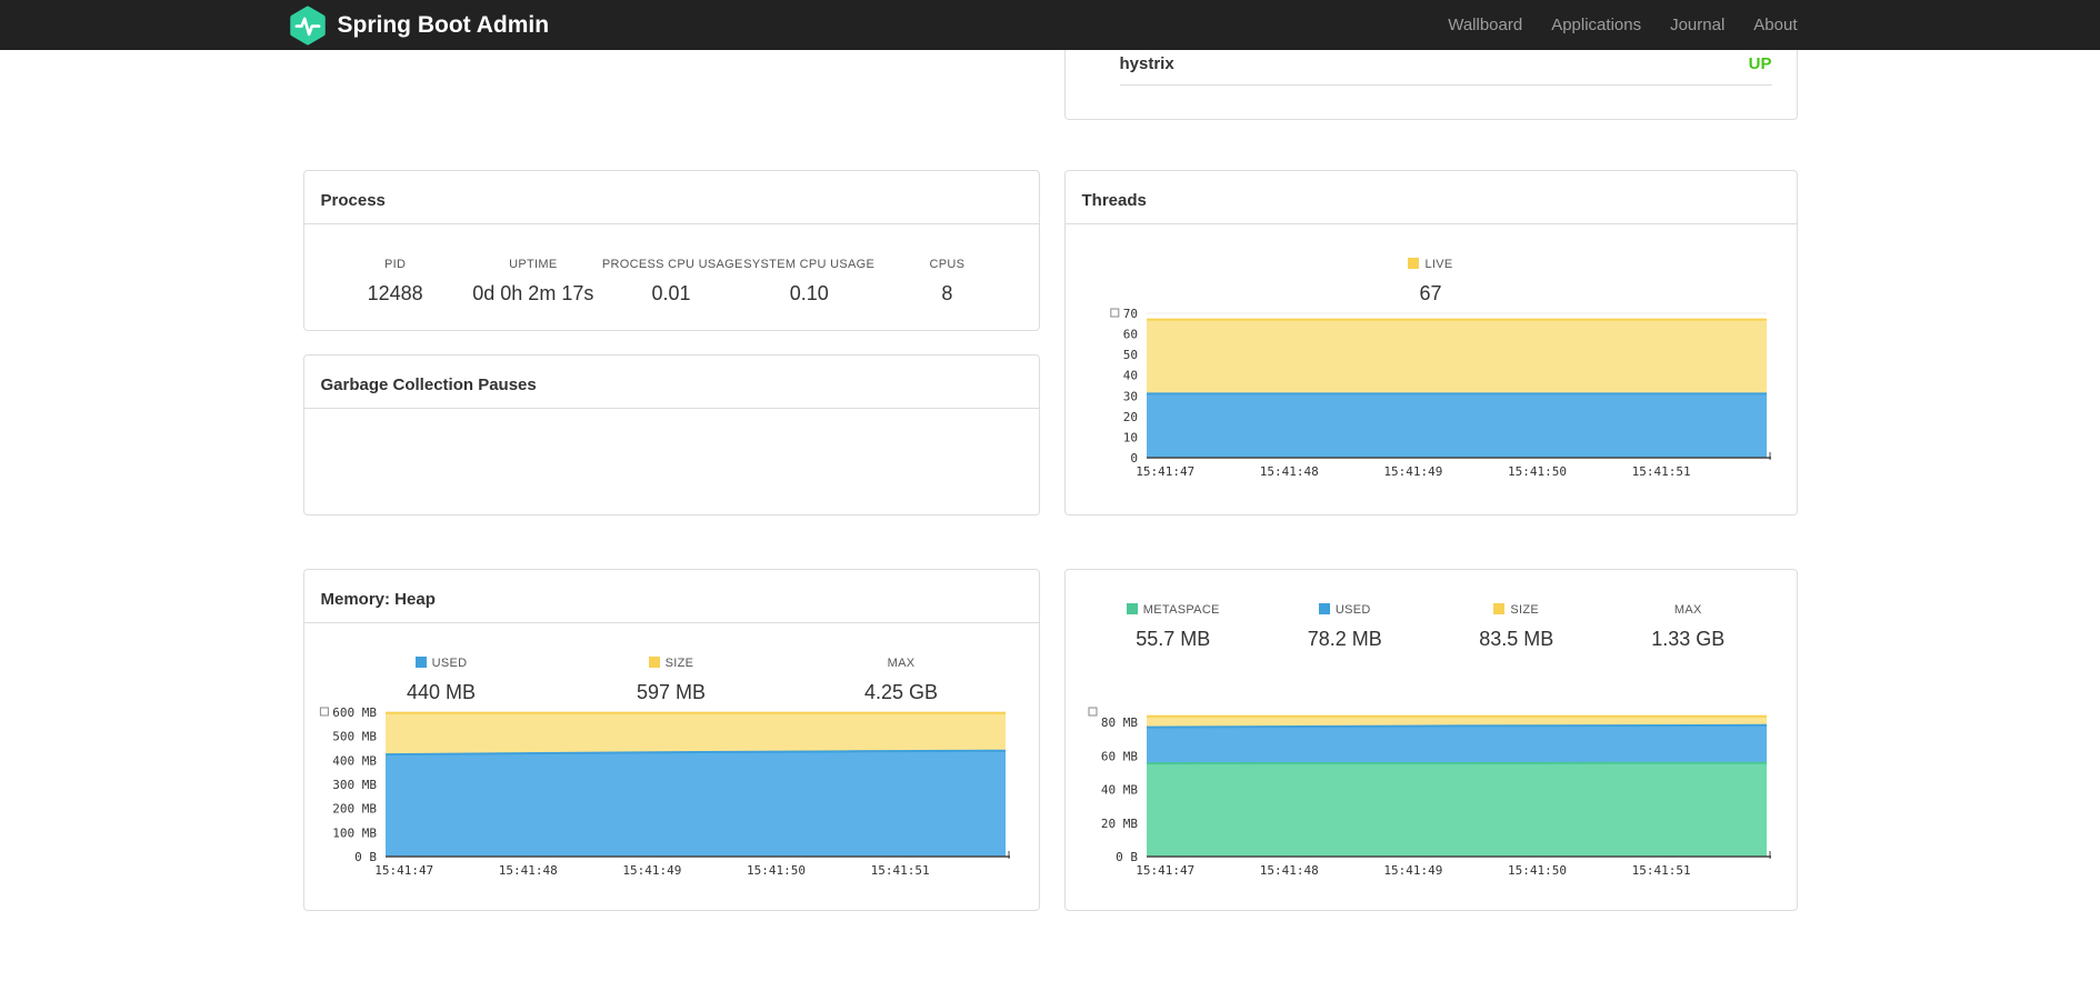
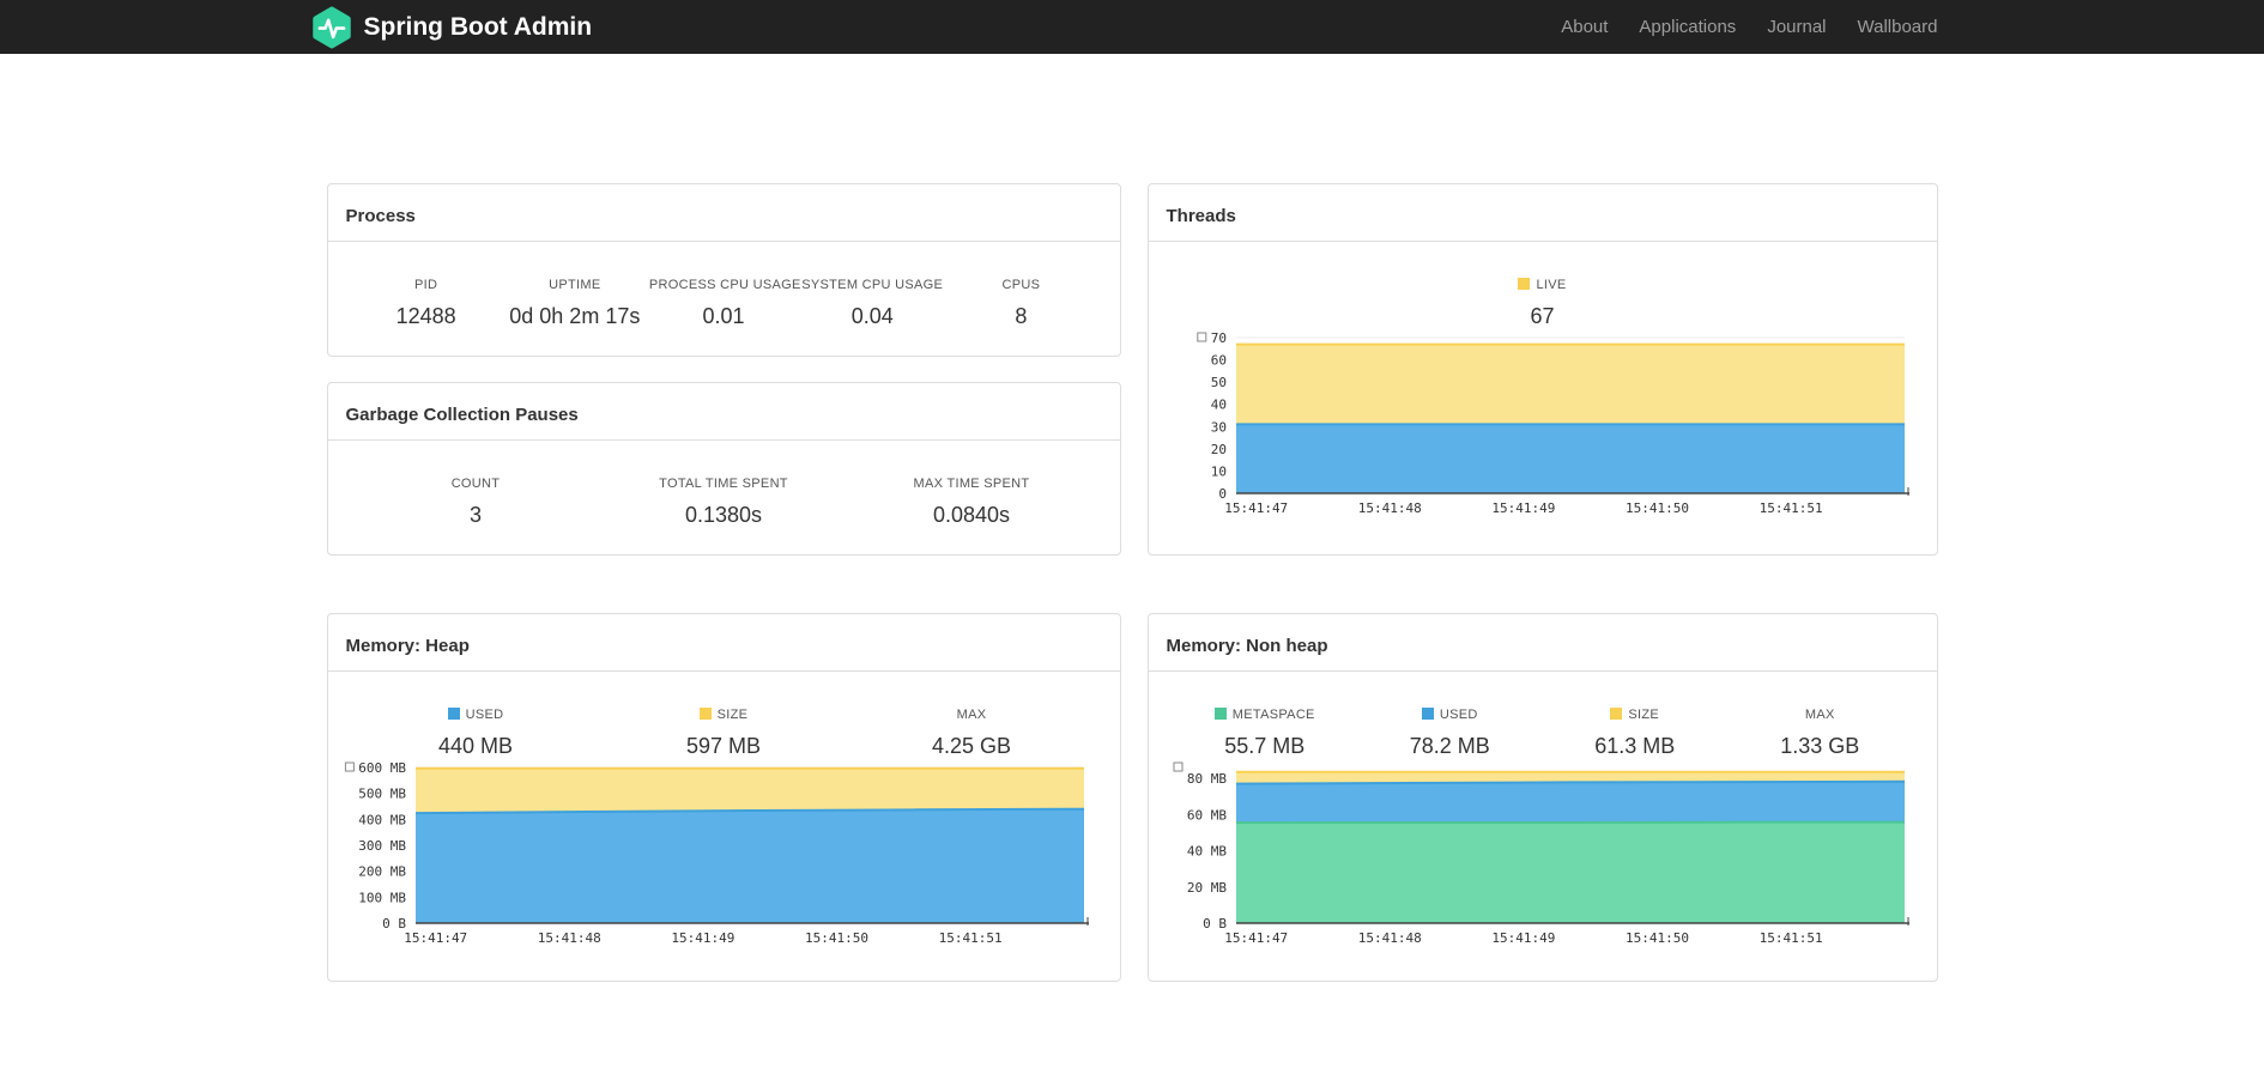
  Spring Boot Admin
- Wallboard
+ About
  Applications
  Journal
- About
+ Wallboard
- hystrix
- UP
  Process
  PID
  12488
  UPTIME
  0d 0h 2m 17s
  PROCESS CPU USAGE
  0.01
  SYSTEM CPU USAGE
- 0.10
+ 0.04
  CPUS
  8
  Threads
  LIVE
  67
  0
  10
  20
  30
  40
  50
  60
  70
  15:41:47
  15:41:48
  15:41:49
  15:41:50
  15:41:51
  Garbage Collection Pauses
+ COUNT
+ 3
+ TOTAL TIME SPENT
+ 0.1380s
+ MAX TIME SPENT
+ 0.0840s
  Memory: Heap
  USED
  440 MB
  SIZE
  597 MB
  MAX
  4.25 GB
  0 B
  100 MB
  200 MB
  300 MB
  400 MB
  500 MB
  600 MB
  15:41:47
  15:41:48
  15:41:49
  15:41:50
  15:41:51
+ Memory: Non heap
  METASPACE
  55.7 MB
  USED
  78.2 MB
  SIZE
- 83.5 MB
+ 61.3 MB
  MAX
  1.33 GB
  0 B
  20 MB
  40 MB
  60 MB
  80 MB
  15:41:47
  15:41:48
  15:41:49
  15:41:50
  15:41:51
